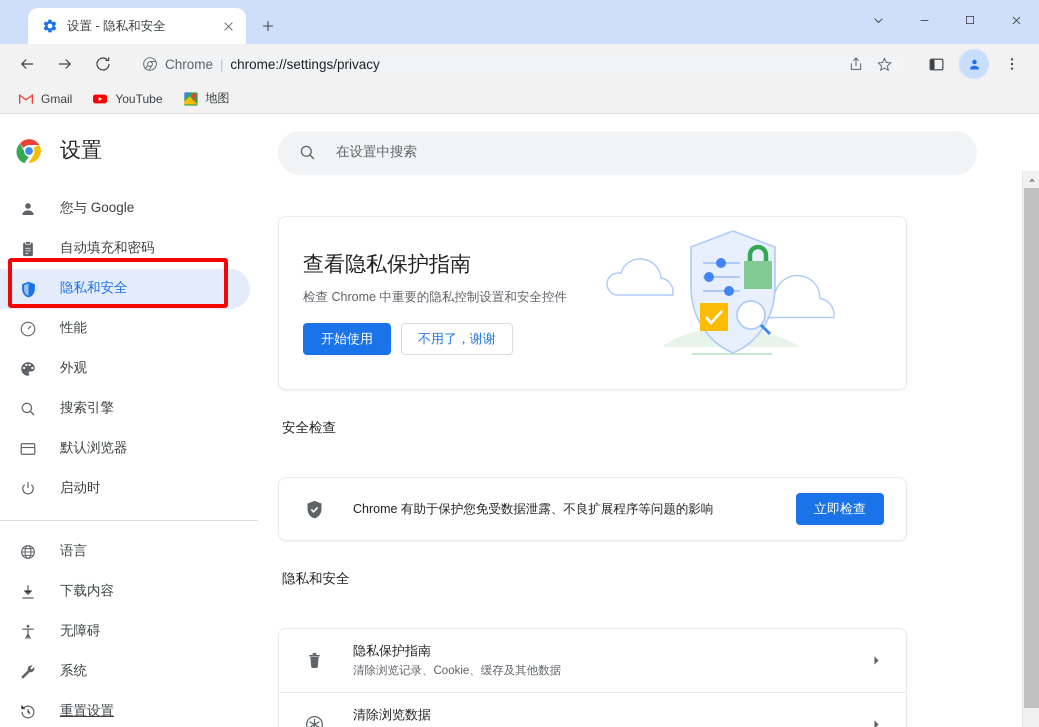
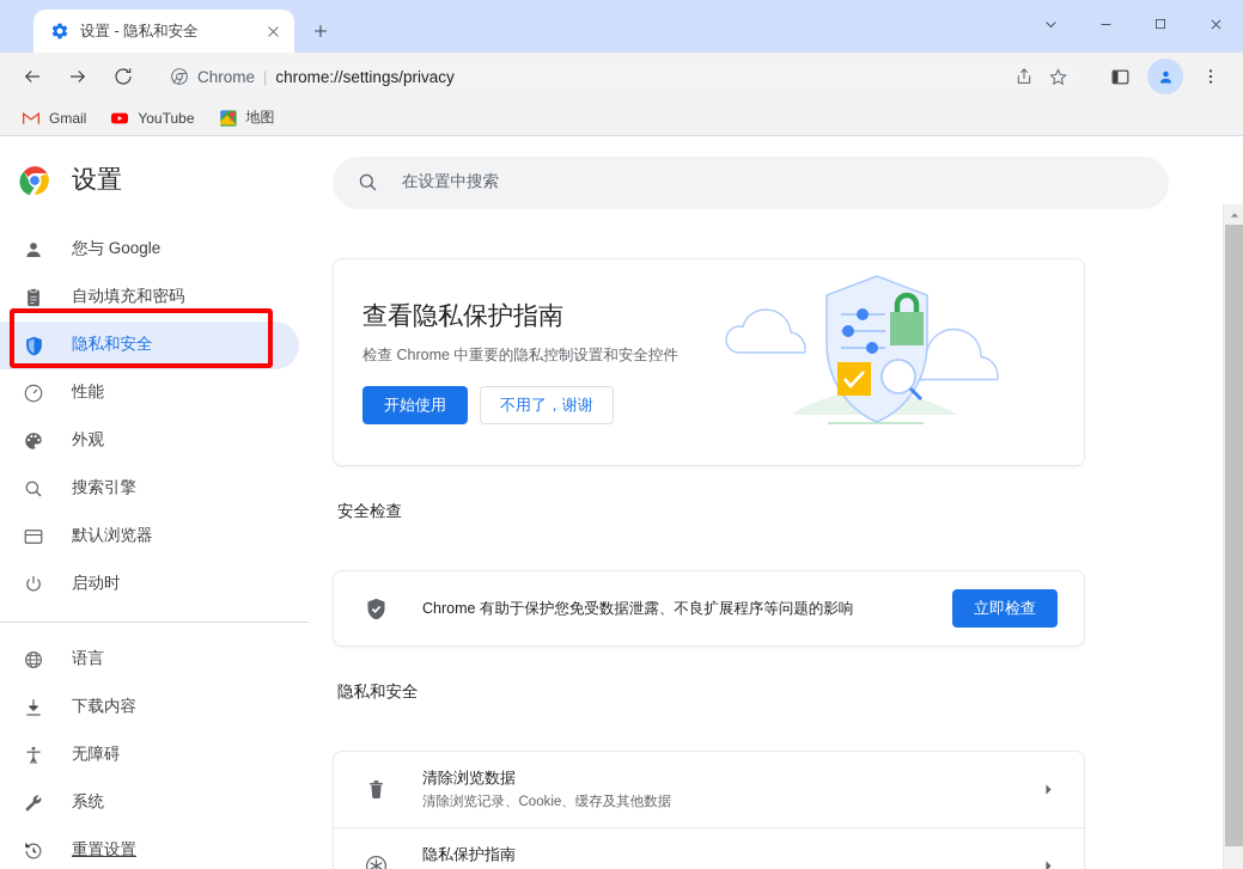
  设置 - 隐私和安全
  Chrome
  |
  chrome://settings/privacy
  Gmail
  YouTube
  地图
  设置
  您与 Google
  自动填充和密码
  隐私和安全
  性能
  外观
  搜索引擎
  默认浏览器
  启动时
  语言
  下载内容
  无障碍
  系统
  重置设置
  在设置中搜索
  查看隐私保护指南
  检查 Chrome 中重要的隐私控制设置和安全控件
  开始使用
  不用了，谢谢
  安全检查
  Chrome 有助于保护您免受数据泄露、不良扩展程序等问题的影响
  立即检查
  隐私和安全
- 隐私保护指南
+ 清除浏览数据
  清除浏览记录、Cookie、缓存及其他数据
- 清除浏览数据
+ 隐私保护指南
